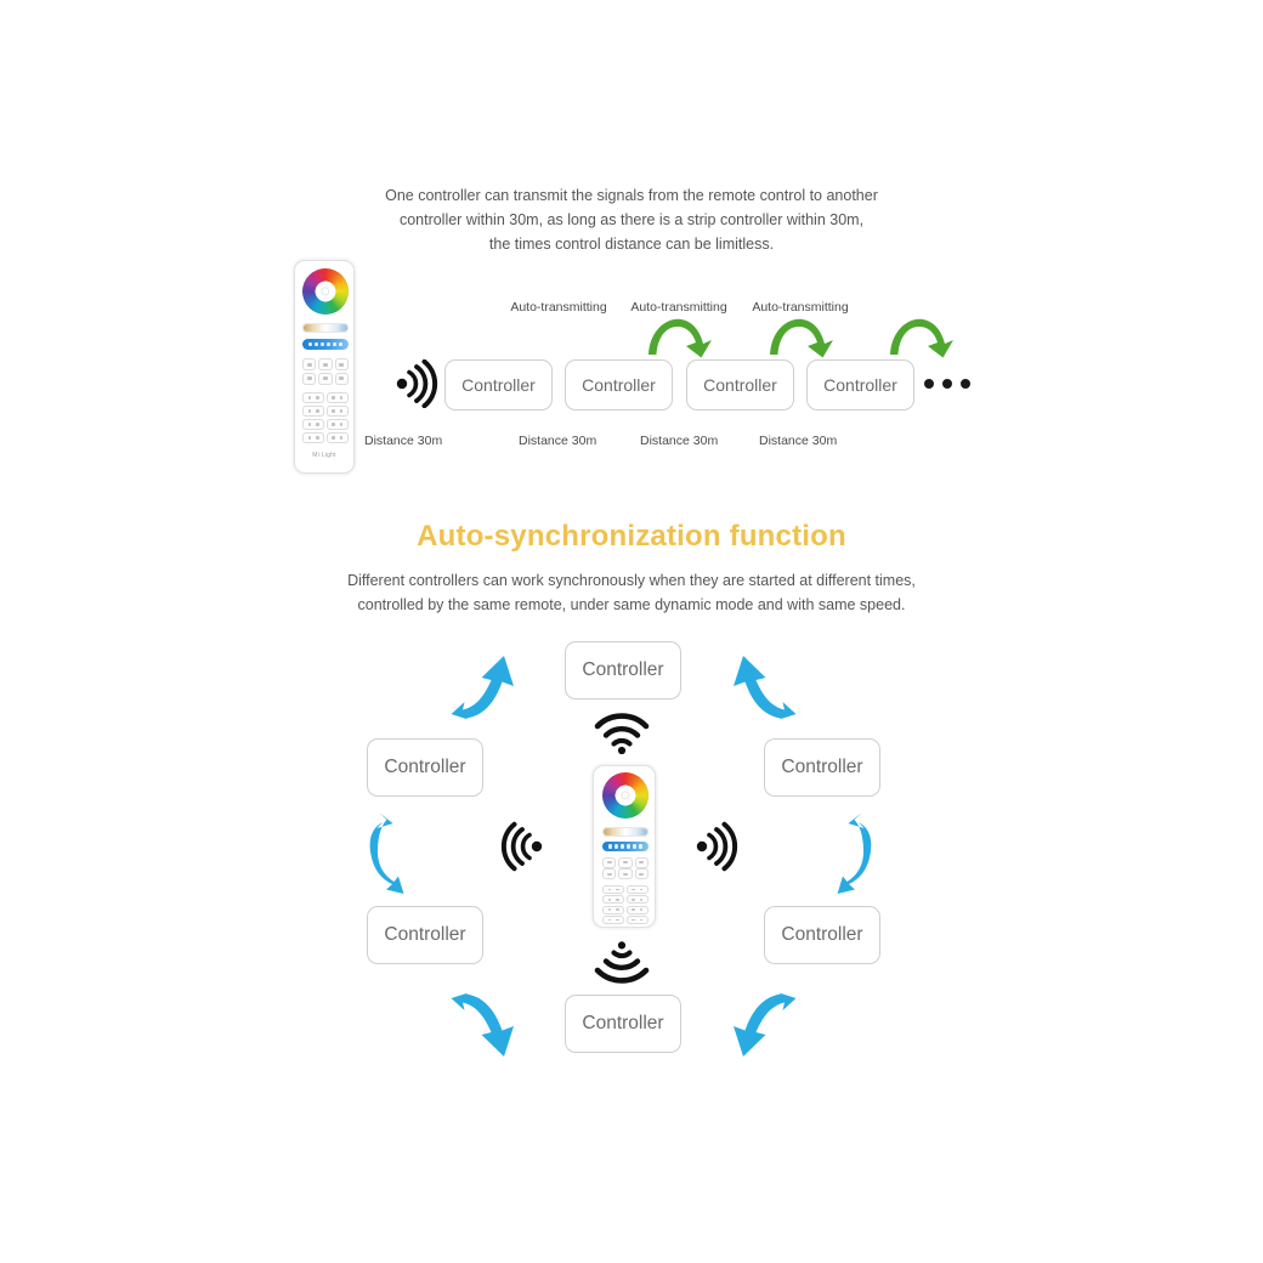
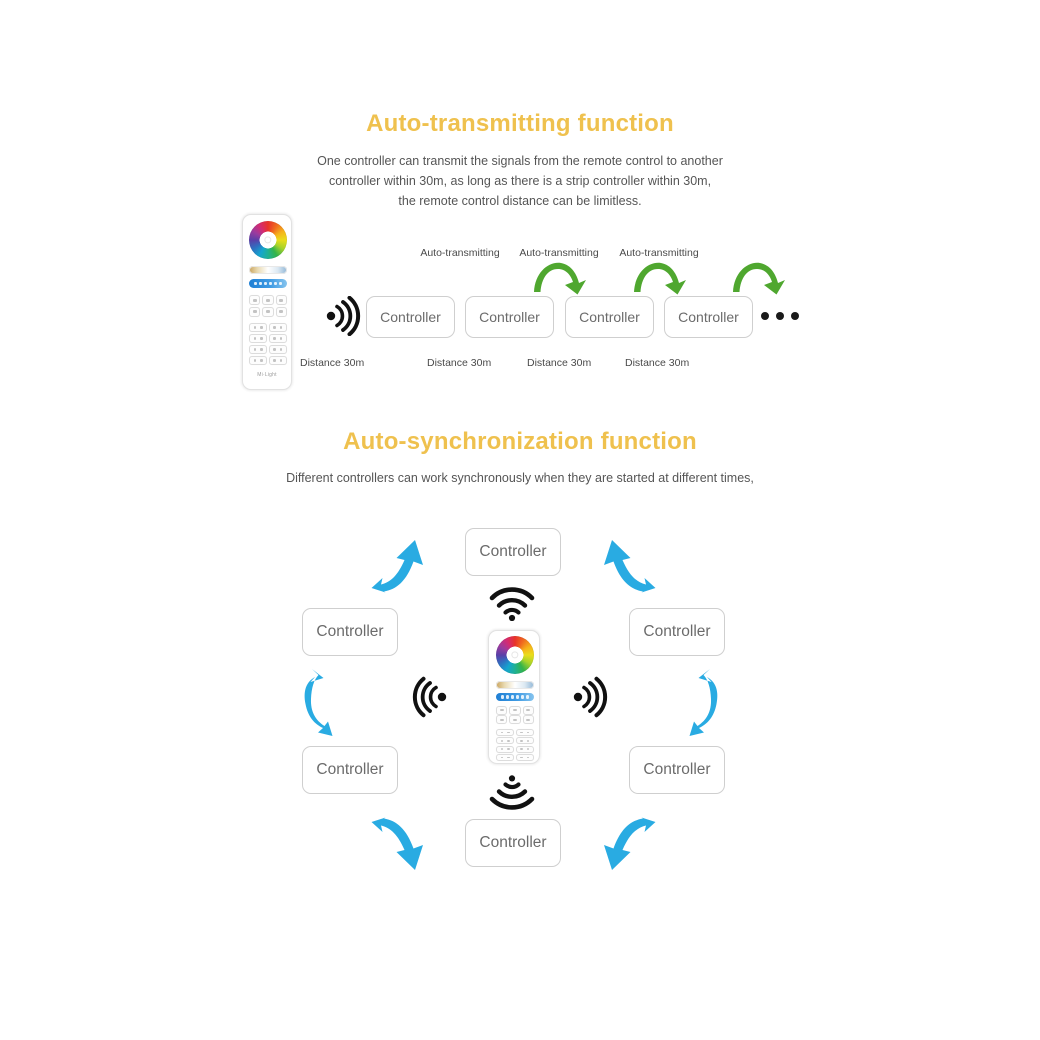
+ Auto-transmitting function
  One controller can transmit the signals from the remote control to another
  controller within 30m, as long as there is a strip controller within 30m,
- the times control distance can be limitless.
+ the remote control distance can be limitless.
  Auto-transmitting
  Auto-transmitting
  Auto-transmitting
  Controller
  Controller
  Controller
  Controller
  Distance 30m
  Distance 30m
  Distance 30m
  Distance 30m
  Auto-synchronization function
  Different controllers can work synchronously when they are started at different times,
- controlled by the same remote, under same dynamic mode and with same speed.
  Controller
  Controller
  Controller
  Controller
  Controller
  Controller
